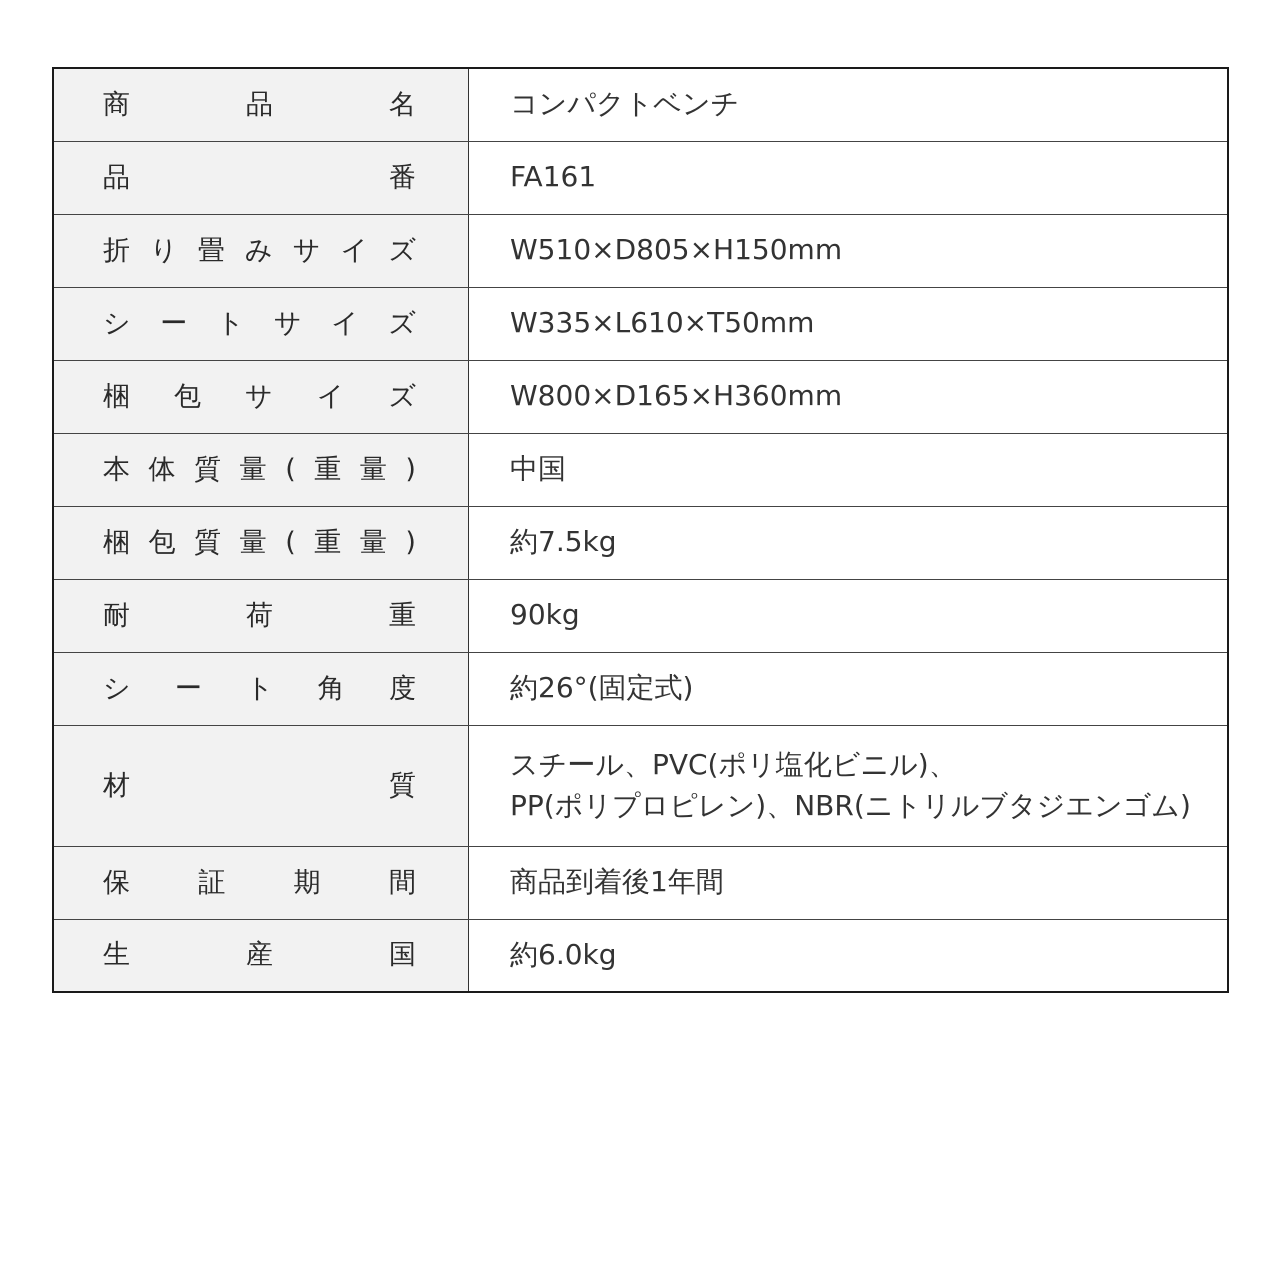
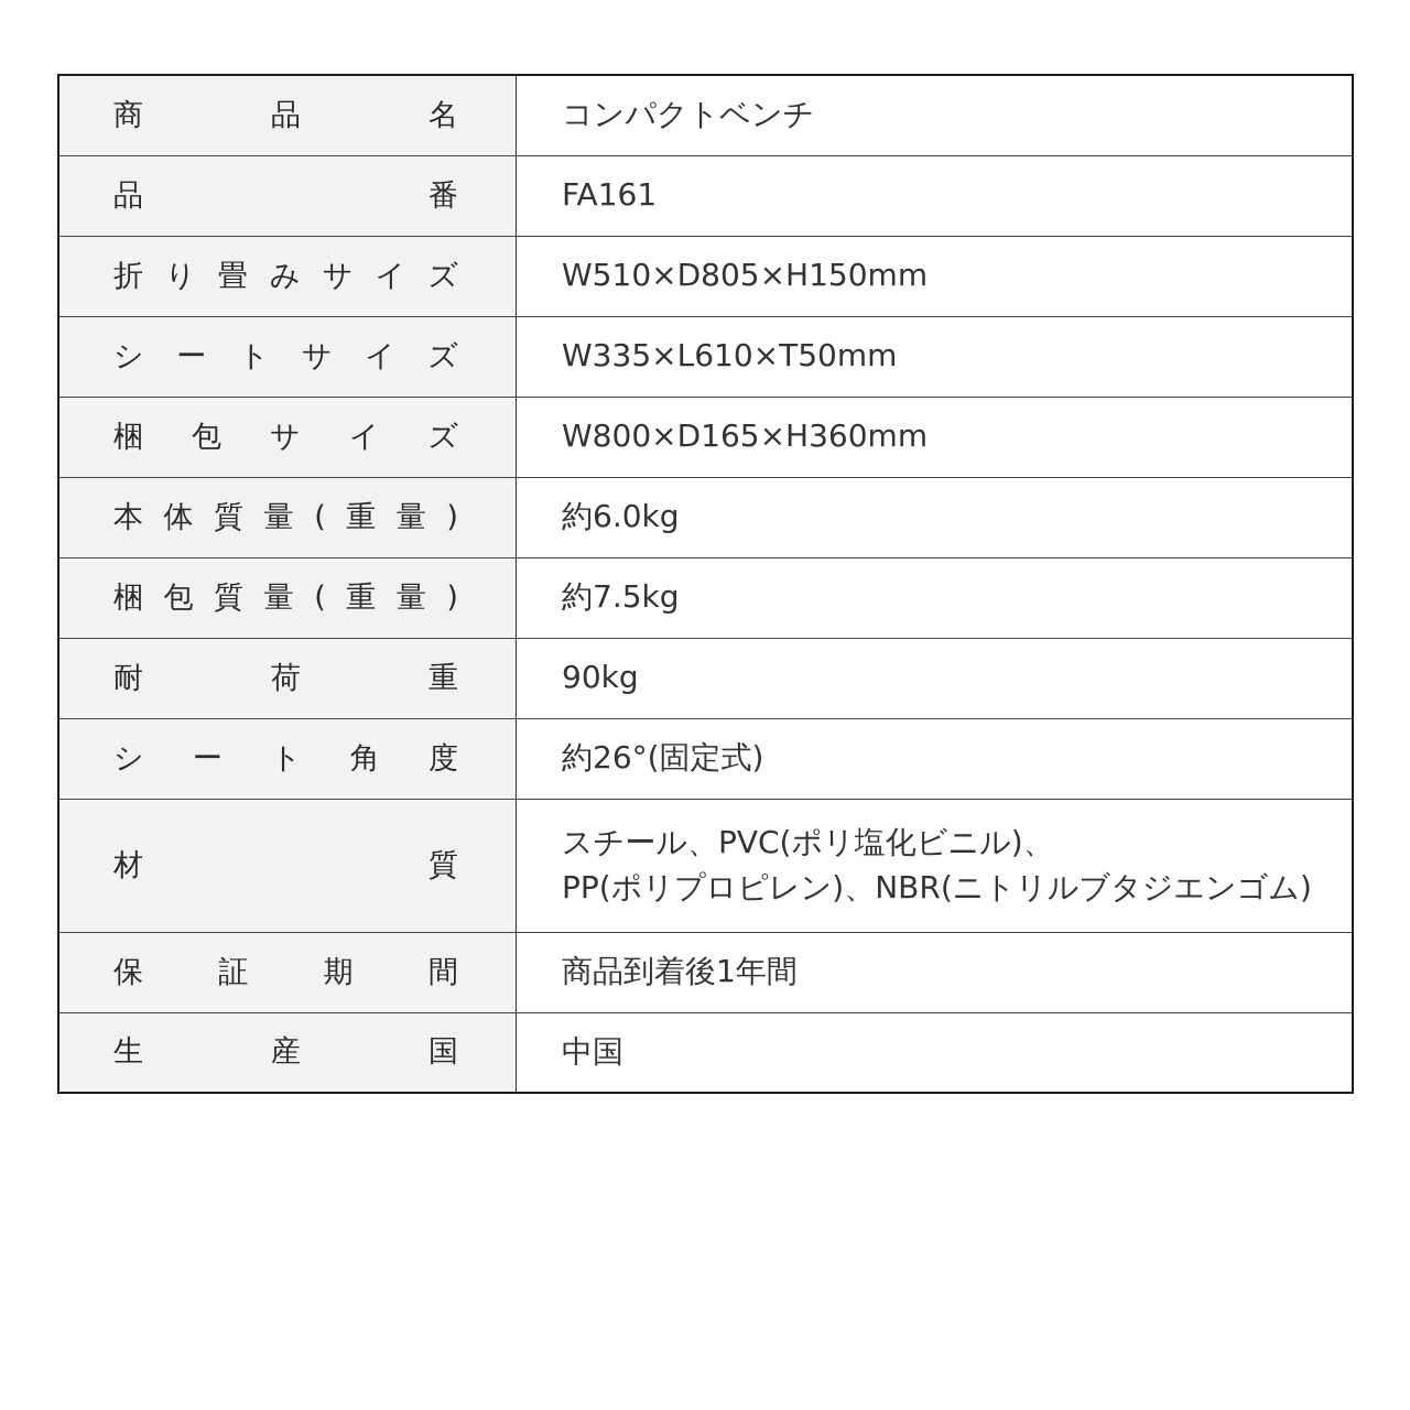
  商 品 名	コンパクトベンチ
  品 番	FA161
  折 り 畳 み サ イ ズ	W510×D805×H150mm
  シ ー ト サ イ ズ	W335×L610×T50mm
  梱 包 サ イ ズ	W800×D165×H360mm
- 本 体 質 量 ( 重 量 )	中国
+ 本 体 質 量 ( 重 量 )	約6.0kg
  梱 包 質 量 ( 重 量 )	約7.5kg
  耐 荷 重	90kg
  シ ー ト 角 度	約26°(固定式)
  材 質	スチール、PVC(ポリ塩化ビニル)、 PP(ポリプロピレン)、NBR(ニトリルブタジエンゴム)
  保 証 期 間	商品到着後1年間
- 生 産 国	約6.0kg
+ 生 産 国	中国
